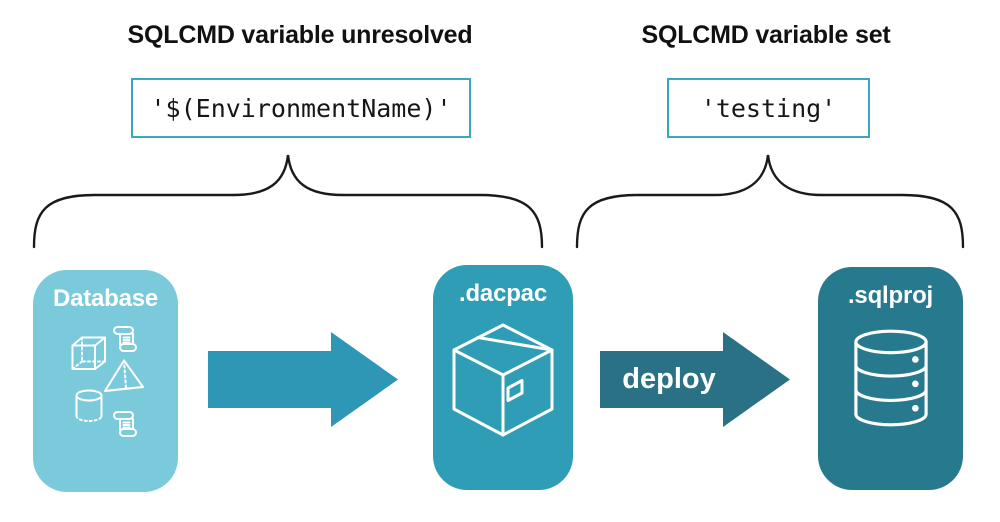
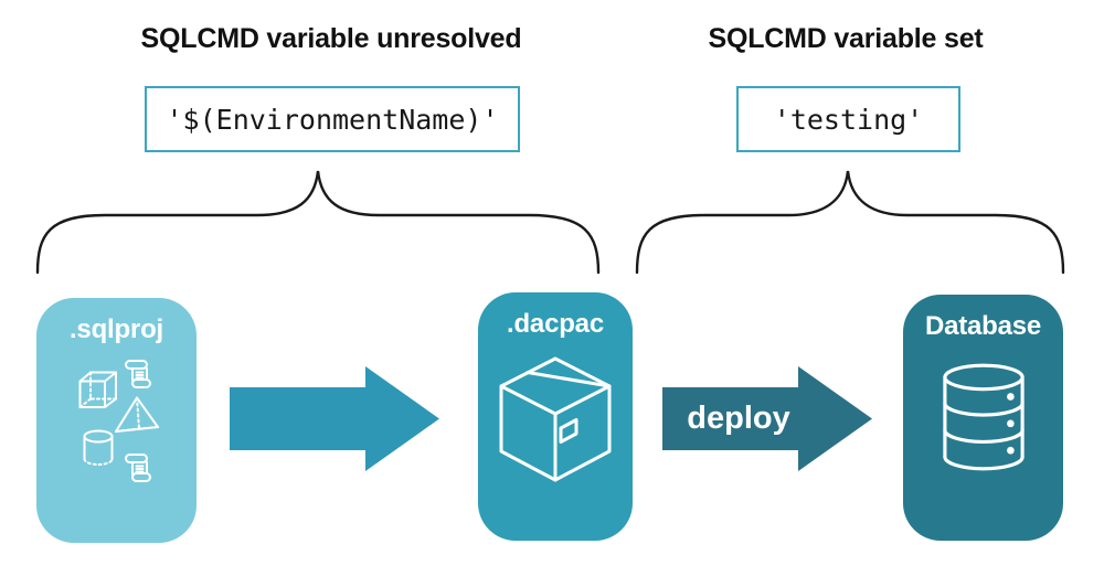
  SQLCMD variable unresolved
  SQLCMD variable set
  '$(EnvironmentName)'
  'testing'
- Database
+ .sqlproj
  .dacpac
  deploy
- .sqlproj
+ Database
